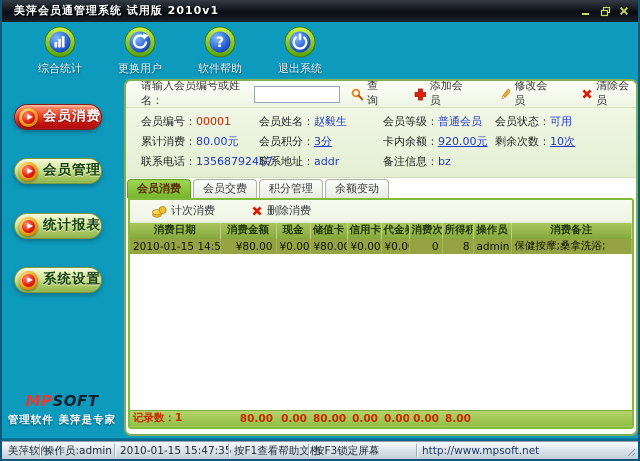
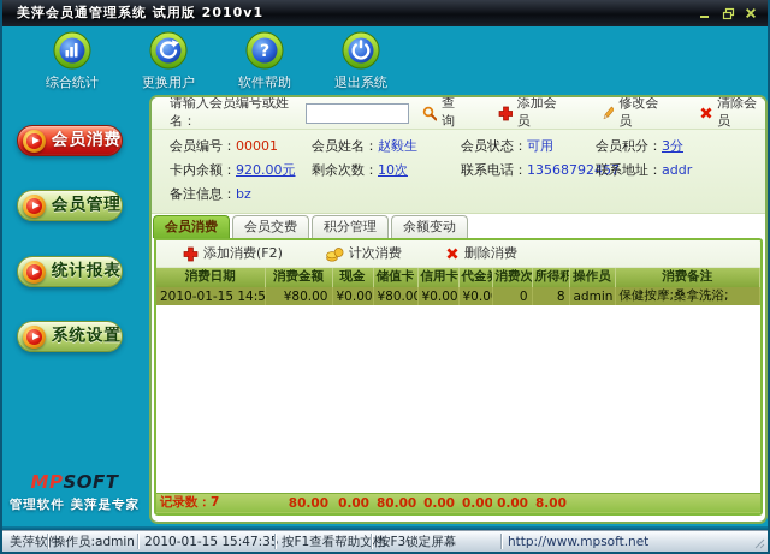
  美萍会员通管理系统 试用版 2010v1
  综合统计
  更换用户
  ?
  软件帮助
  退出系统
  会员消费
  会员管理
  统计报表
  系统设置
  MPSOFT
  管理软件 美萍是专家
  请输入会员编号或姓名：
  查询
  添加会员
  修改会员
  清除会员
  会员编号：00001
  会员姓名：赵毅生
- 会员等级：普通会员
  会员状态：可用
- 累计消费：80.00元
  会员积分：3分
  卡内余额：920.00元
  剩余次数：10次
  联系电话：13568792457
  联系地址：addr
  备注信息：bz
  会员消费
  会员交费
  积分管理
  余额变动
+ 添加消费(F2)
  计次消费
  删除消费
  消费日期	消费金额	现金	储值卡	信用卡	代金	消费次	所得积	操作员	消费备注
  2010-01-15 14:5	¥80.00	¥0.00	¥80.0	¥0.00	¥0.0	0	8	admin	保健按摩;桑拿洗浴;
- 记录数：1	80.00	0.00	80.00	0.00	0.00	0.00	8.00
+ 记录数：7	80.00	0.00	80.00	0.00	0.00	0.00	8.00
  美萍软件
  操作员:admin
  2010-01-15 15:47:3
  按F1查看帮助文档
  按F3锁定屏幕
  http://www.mpsoft.net
